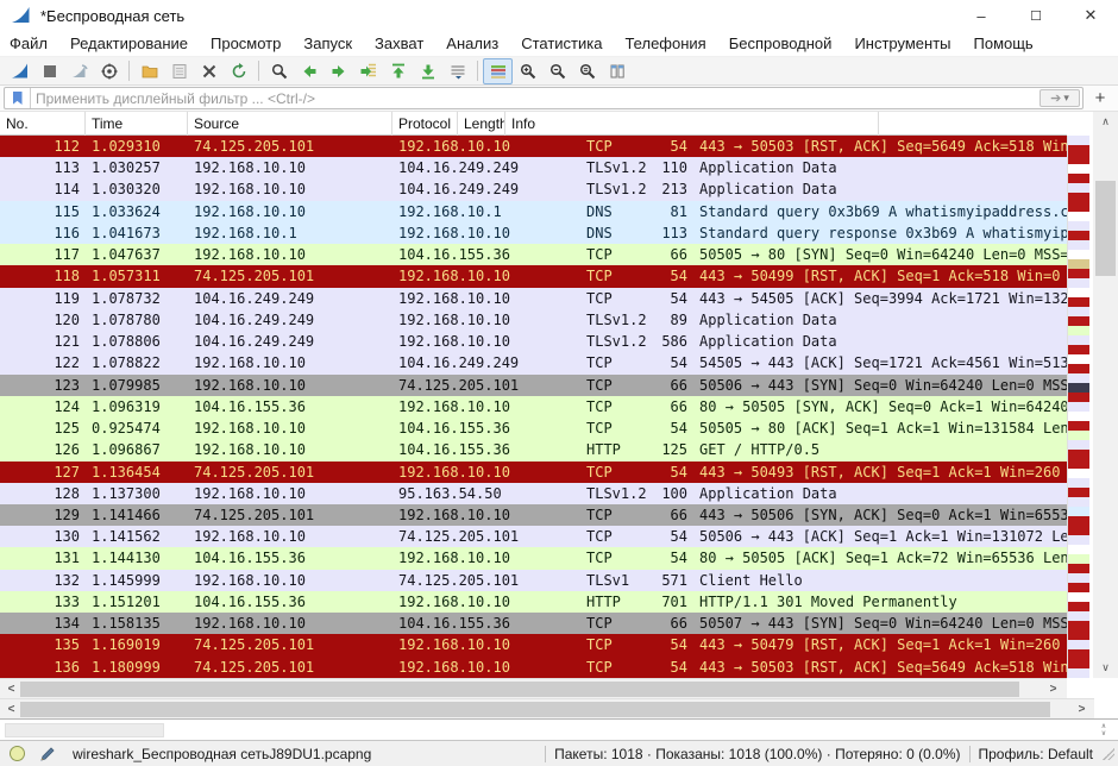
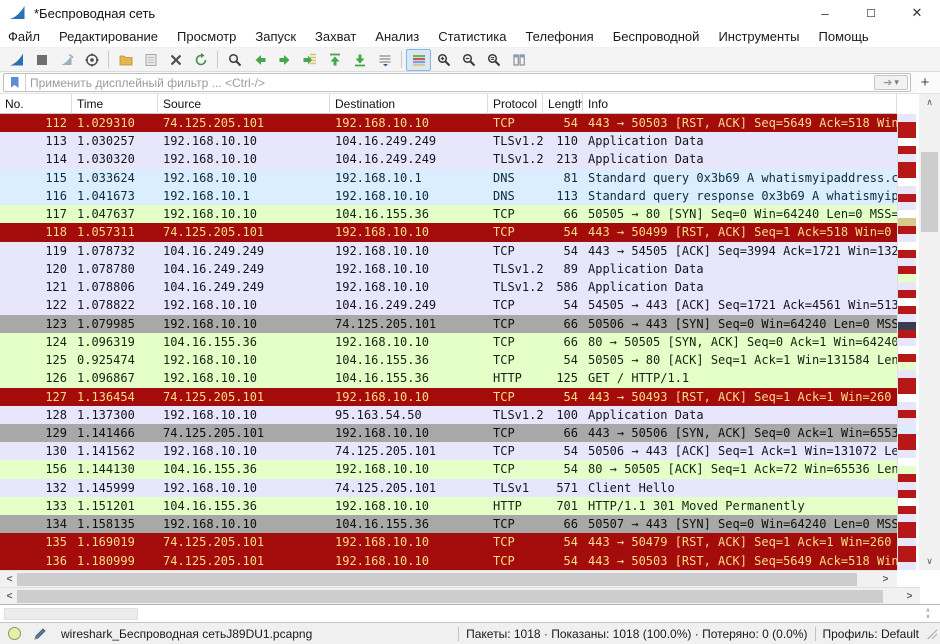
  *Беспроводная сеть
  –
  ☐
  ✕
  Файл
  Редактирование
  Просмотр
  Запуск
  Захват
  Анализ
  Статистика
  Телефония
  Беспроводной
  Инструменты
  Помощь
  Применить дисплейный фильтр ... <Ctrl-/>
  ➔
  ▾
  +
  No.
  Time
  Source
+ Destination
  Protocol
  Length
  Info
  112
  1.029310
  74.125.205.101
  192.168.10.10
  TCP
  54
  443 → 50503 [RST, ACK] Seq=5649 Ack=518 Win
  113
  1.030257
  192.168.10.10
  104.16.249.249
  TLSv1.2
  110
  Application Data
  114
  1.030320
  192.168.10.10
  104.16.249.249
  TLSv1.2
  213
  Application Data
  115
  1.033624
  192.168.10.10
  192.168.10.1
  DNS
  81
  Standard query 0x3b69 A whatismyipaddress.c
  116
  1.041673
  192.168.10.1
  192.168.10.10
  DNS
  113
  Standard query response 0x3b69 A whatismyip
  117
  1.047637
  192.168.10.10
  104.16.155.36
  TCP
  66
  50505 → 80 [SYN] Seq=0 Win=64240 Len=0 MSS=
  118
  1.057311
  74.125.205.101
  192.168.10.10
  TCP
  54
  443 → 50499 [RST, ACK] Seq=1 Ack=518 Win=0
  119
  1.078732
  104.16.249.249
  192.168.10.10
  TCP
  54
  443 → 54505 [ACK] Seq=3994 Ack=1721 Win=132
  120
  1.078780
  104.16.249.249
  192.168.10.10
  TLSv1.2
  89
  Application Data
  121
  1.078806
  104.16.249.249
  192.168.10.10
  TLSv1.2
  586
  Application Data
  122
  1.078822
  192.168.10.10
  104.16.249.249
  TCP
  54
  54505 → 443 [ACK] Seq=1721 Ack=4561 Win=513
  123
  1.079985
  192.168.10.10
  74.125.205.101
  TCP
  66
  50506 → 443 [SYN] Seq=0 Win=64240 Len=0 MSS
  124
  1.096319
  104.16.155.36
  192.168.10.10
  TCP
  66
  80 → 50505 [SYN, ACK] Seq=0 Ack=1 Win=64240
  125
  0.925474
  192.168.10.10
  104.16.155.36
  TCP
  54
  50505 → 80 [ACK] Seq=1 Ack=1 Win=131584 Len
  126
  1.096867
  192.168.10.10
  104.16.155.36
  HTTP
  125
- GET / HTTP/0.5
+ GET / HTTP/1.1
  127
  1.136454
  74.125.205.101
  192.168.10.10
  TCP
  54
  443 → 50493 [RST, ACK] Seq=1 Ack=1 Win=260
  128
  1.137300
  192.168.10.10
  95.163.54.50
  TLSv1.2
  100
  Application Data
  129
  1.141466
  74.125.205.101
  192.168.10.10
  TCP
  66
  443 → 50506 [SYN, ACK] Seq=0 Ack=1 Win=6553
  130
  1.141562
  192.168.10.10
  74.125.205.101
  TCP
  54
  50506 → 443 [ACK] Seq=1 Ack=1 Win=131072 Le
- 131
+ 156
  1.144130
  104.16.155.36
  192.168.10.10
  TCP
  54
  80 → 50505 [ACK] Seq=1 Ack=72 Win=65536 Len
  132
  1.145999
  192.168.10.10
  74.125.205.101
  TLSv1
  571
  Client Hello
  133
  1.151201
  104.16.155.36
  192.168.10.10
  HTTP
  701
  HTTP/1.1 301 Moved Permanently
  134
  1.158135
  192.168.10.10
  104.16.155.36
  TCP
  66
  50507 → 443 [SYN] Seq=0 Win=64240 Len=0 MSS
  135
  1.169019
  74.125.205.101
  192.168.10.10
  TCP
  54
  443 → 50479 [RST, ACK] Seq=1 Ack=1 Win=260
  136
  1.180999
  74.125.205.101
  192.168.10.10
  TCP
  54
  443 → 50503 [RST, ACK] Seq=5649 Ack=518 Win
  ∧
  ∨
  <
  >
  <
  >
  wireshark_Беспроводная сетьJ89DU1.pcapng
  Пакеты: 1018 · Показаны: 1018 (100.0%) · Потеряно: 0 (0.0%)
  Профиль: Default
